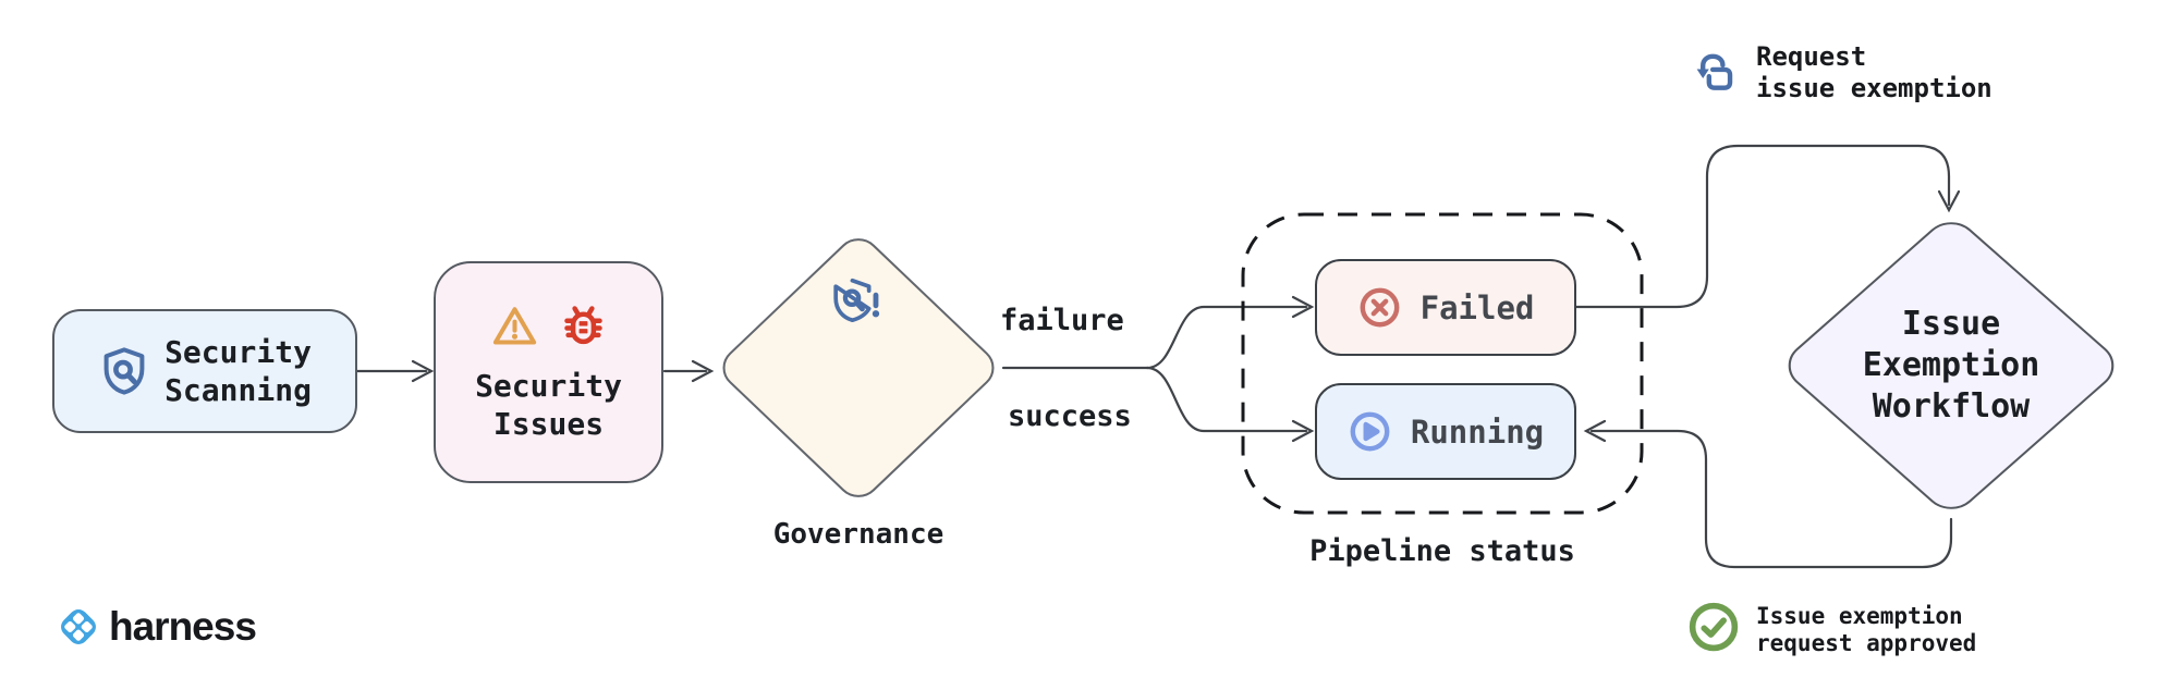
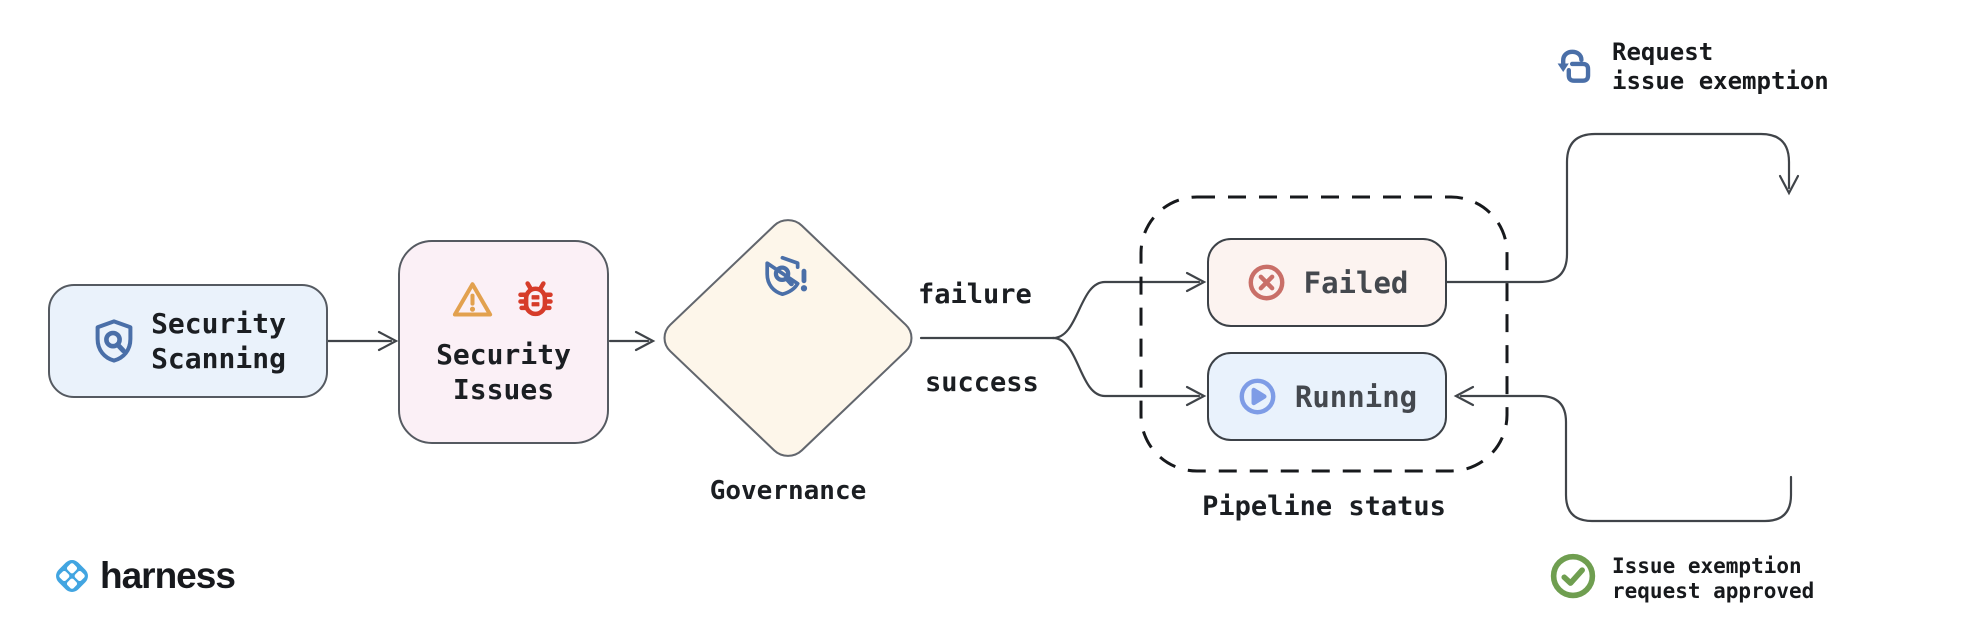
  Security
  Scanning
  Security
  Issues
  Governance
  failure
  success
  Pipeline status
  Failed
  Running
- Issue
- Exemption
- Workflow
  Request
  issue exemption
  Issue exemption
  request approved
  harness
